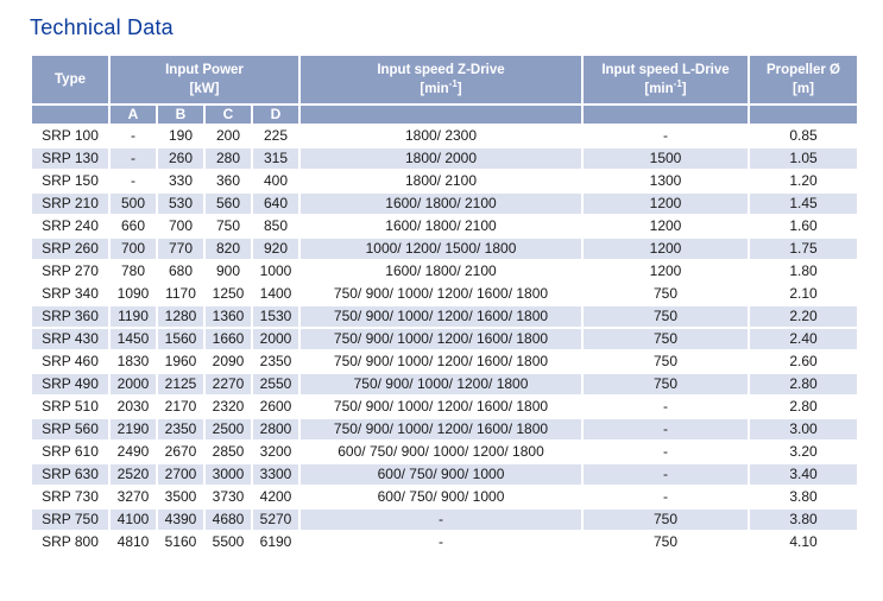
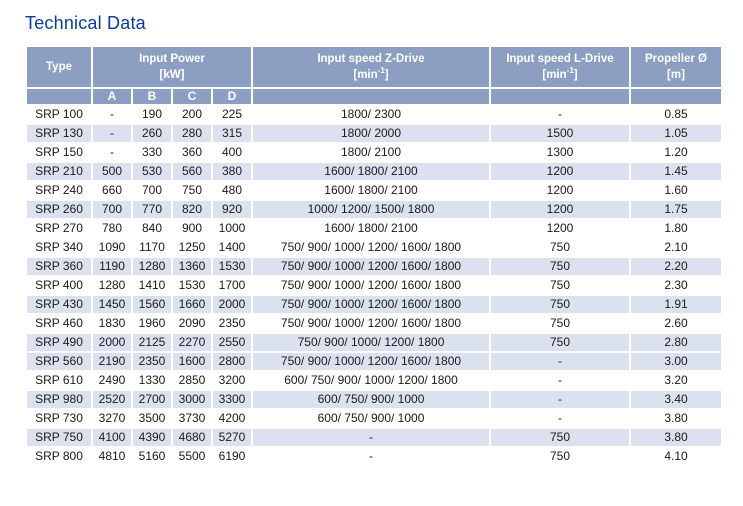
  Technical Data
  Type	Input Power [kW]	Input speed Z-Drive [min-1]	Input speed L-Drive [min-1]	Propeller Ø [m]
  	A	B	C	D
  SRP 100	-	190	200	225	1800/ 2300	-	0.85
  SRP 130	-	260	280	315	1800/ 2000	1500	1.05
  SRP 150	-	330	360	400	1800/ 2100	1300	1.20
- SRP 210	500	530	560	640	1600/ 1800/ 2100	1200	1.45
+ SRP 210	500	530	560	380	1600/ 1800/ 2100	1200	1.45
- SRP 240	660	700	750	850	1600/ 1800/ 2100	1200	1.60
+ SRP 240	660	700	750	480	1600/ 1800/ 2100	1200	1.60
  SRP 260	700	770	820	920	1000/ 1200/ 1500/ 1800	1200	1.75
- SRP 270	780	680	900	1000	1600/ 1800/ 2100	1200	1.80
+ SRP 270	780	840	900	1000	1600/ 1800/ 2100	1200	1.80
  SRP 340	1090	1170	1250	1400	750/ 900/ 1000/ 1200/ 1600/ 1800	750	2.10
  SRP 360	1190	1280	1360	1530	750/ 900/ 1000/ 1200/ 1600/ 1800	750	2.20
+ SRP 400	1280	1410	1530	1700	750/ 900/ 1000/ 1200/ 1600/ 1800	750	2.30
- SRP 430	1450	1560	1660	2000	750/ 900/ 1000/ 1200/ 1600/ 1800	750	2.40
+ SRP 430	1450	1560	1660	2000	750/ 900/ 1000/ 1200/ 1600/ 1800	750	1.91
  SRP 460	1830	1960	2090	2350	750/ 900/ 1000/ 1200/ 1600/ 1800	750	2.60
  SRP 490	2000	2125	2270	2550	750/ 900/ 1000/ 1200/ 1800	750	2.80
- SRP 510	2030	2170	2320	2600	750/ 900/ 1000/ 1200/ 1600/ 1800	-	2.80
- SRP 560	2190	2350	2500	2800	750/ 900/ 1000/ 1200/ 1600/ 1800	-	3.00
+ SRP 560	2190	2350	1600	2800	750/ 900/ 1000/ 1200/ 1600/ 1800	-	3.00
- SRP 610	2490	2670	2850	3200	600/ 750/ 900/ 1000/ 1200/ 1800	-	3.20
+ SRP 610	2490	1330	2850	3200	600/ 750/ 900/ 1000/ 1200/ 1800	-	3.20
- SRP 630	2520	2700	3000	3300	600/ 750/ 900/ 1000	-	3.40
+ SRP 980	2520	2700	3000	3300	600/ 750/ 900/ 1000	-	3.40
  SRP 730	3270	3500	3730	4200	600/ 750/ 900/ 1000	-	3.80
  SRP 750	4100	4390	4680	5270	-	750	3.80
  SRP 800	4810	5160	5500	6190	-	750	4.10
